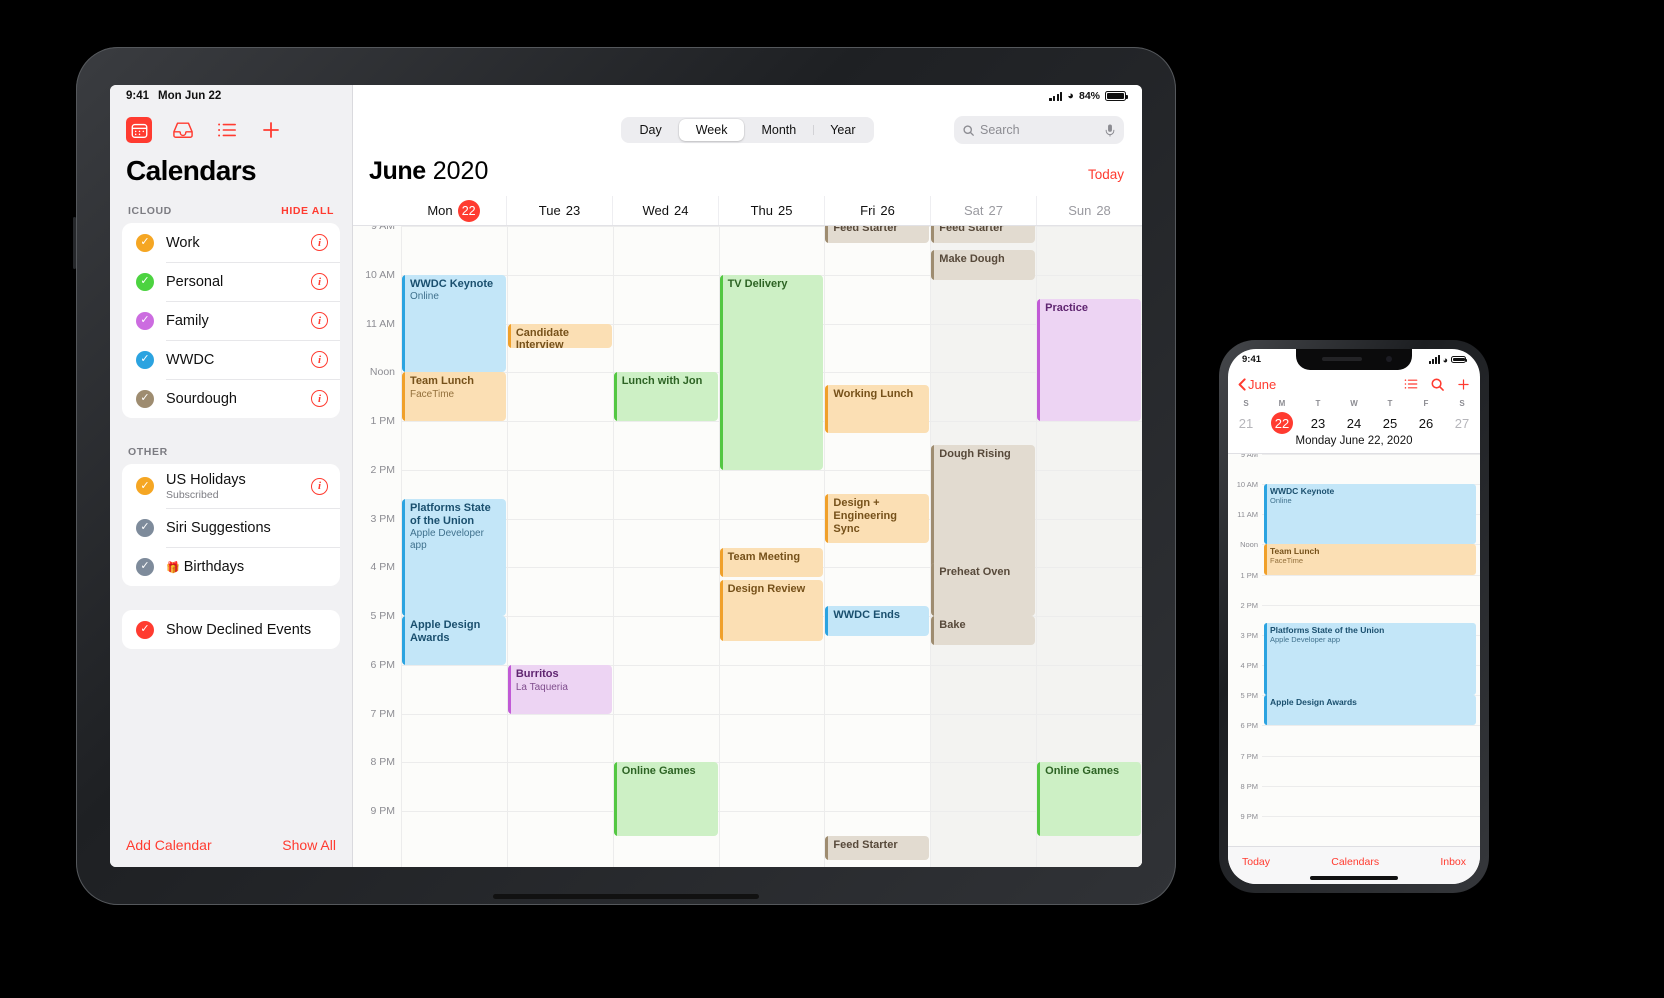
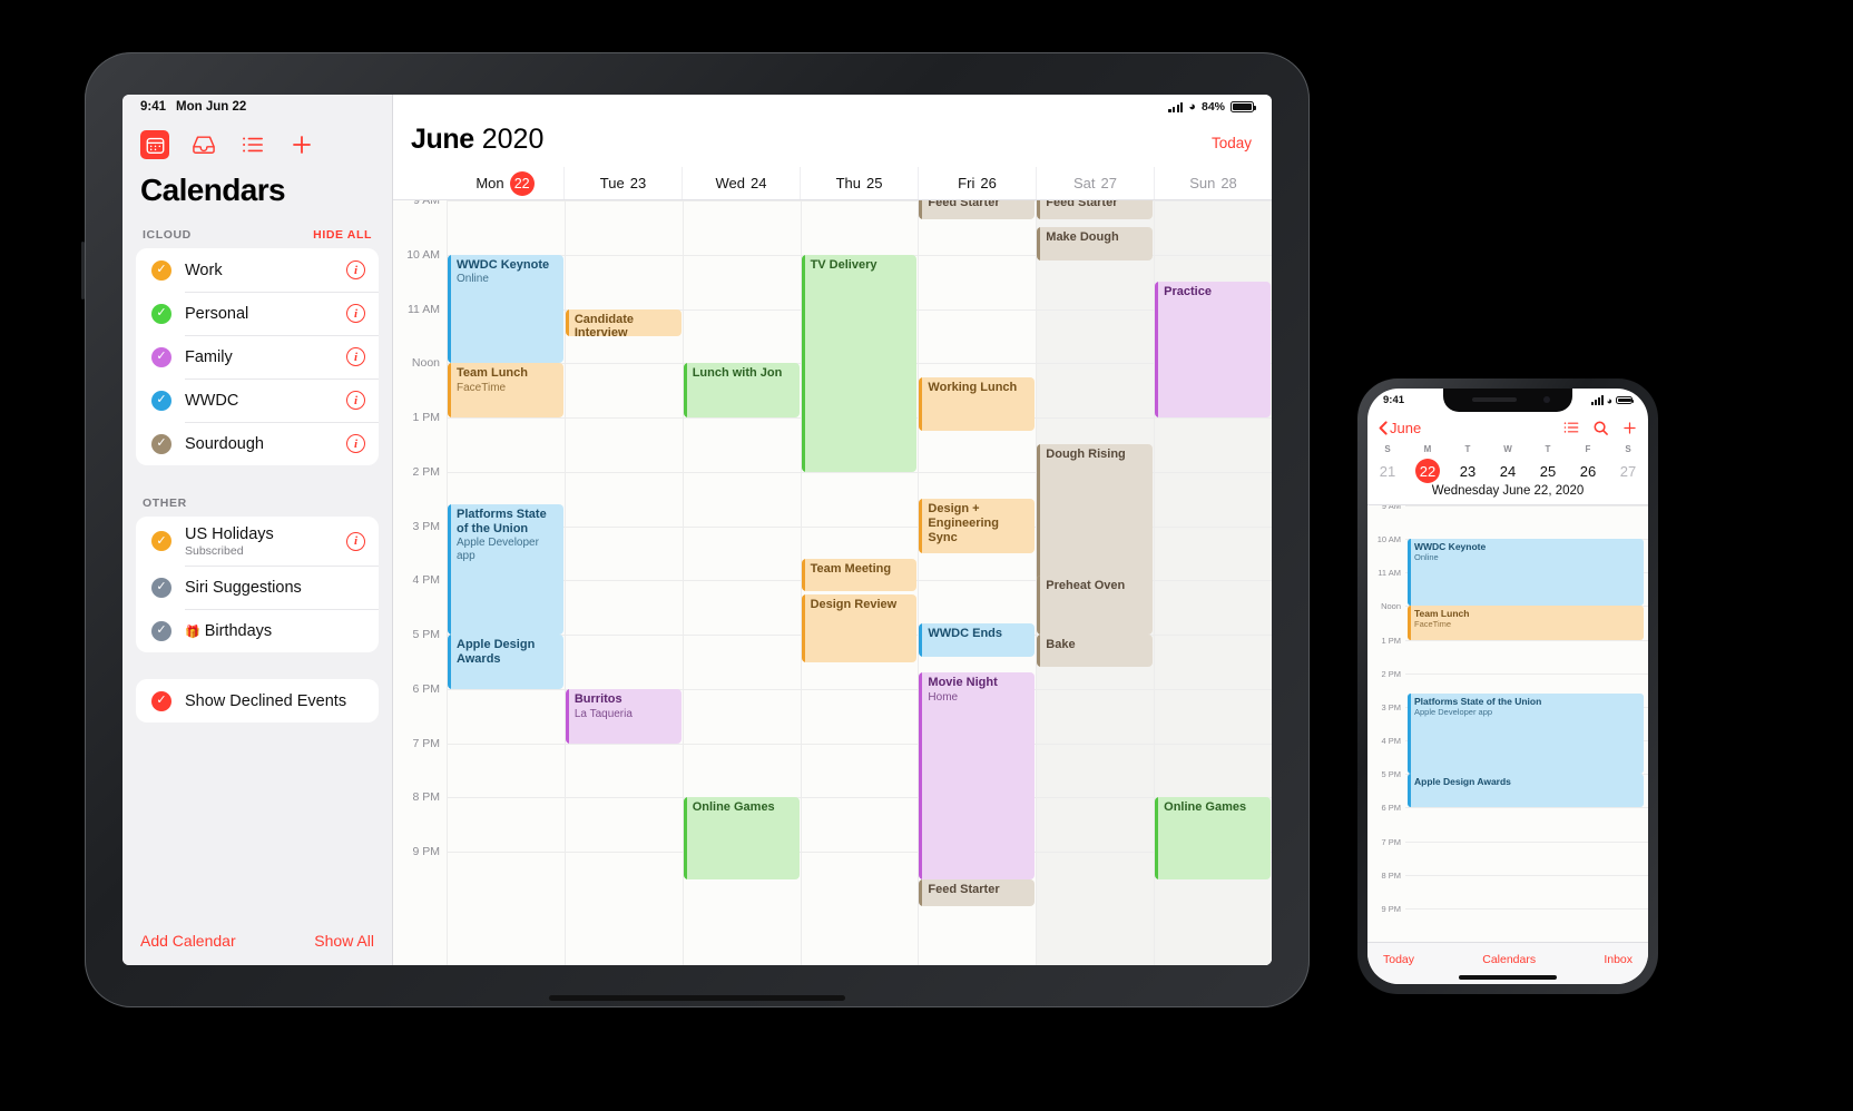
  9:41
  Mon Jun 22
  ◕
  84%
  Calendars
  ICLOUD
  HIDE ALL
  ✓
  Work
  i
  ✓
  Personal
  i
  ✓
  Family
  i
  ✓
  WWDC
  i
  ✓
  Sourdough
  i
  OTHER
  ✓
  US Holidays
  Subscribed
  i
  ✓
  Siri Suggestions
  ✓
  🎁 Birthdays
  ✓
  Show Declined Events
  Add Calendar
  Show All
- Day
- Week
- Month
- Year
- Search
  June
  2020
  Today
  Mon
  22
  Tue
  23
  Wed
  24
  Thu
  25
  Fri
  26
  Sat
  27
  Sun
  28
  9 AM
  10 AM
  11 AM
  Noon
  1 PM
  2 PM
  3 PM
  4 PM
  5 PM
  6 PM
  7 PM
  8 PM
  9 PM
  Feed Starter
  Feed Starter
  Make Dough
  WWDC Keynote
  Online
  TV Delivery
  Candidate Interview
  Practice
  Team Lunch
  FaceTime
  Lunch with Jon
  Working Lunch
  Dough Rising
  Design + Engineering Sync
  Platforms State of the Union
  Apple Developer app
  Preheat Oven
  Team Meeting
  Design Review
  WWDC Ends
  Bake
  Apple Design Awards
+ Movie Night
+ Home
  Burritos
  La Taqueria
  Online Games
  Online Games
  Feed Starter
  9:41
  ◕
  June
  S
  M
  T
  W
  T
  F
  S
  21
  22
  23
  24
  25
  26
  27
- Monday June 22, 2020
+ Wednesday June 22, 2020
  9 AM
  10 AM
  11 AM
  Noon
  1 PM
  2 PM
  3 PM
  4 PM
  5 PM
  6 PM
  7 PM
  8 PM
  9 PM
  WWDC Keynote
  Online
  Team Lunch
  FaceTime
  Platforms State of the Union
  Apple Developer app
  Apple Design Awards
  Today
  Calendars
  Inbox
